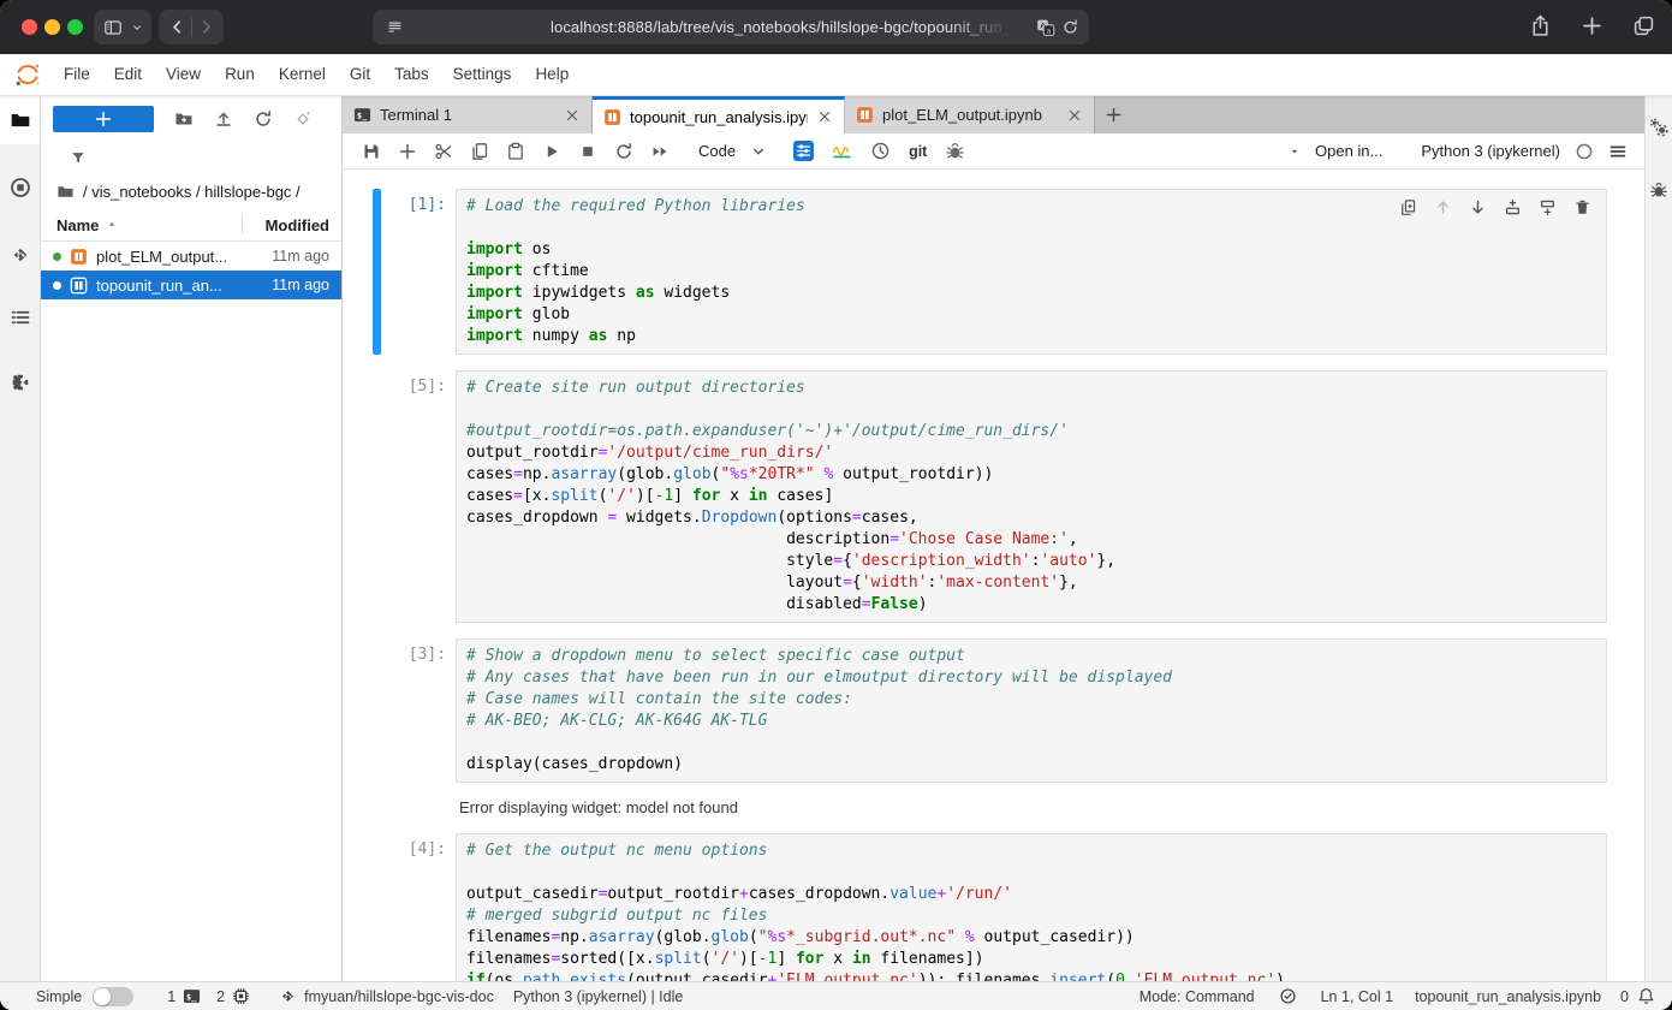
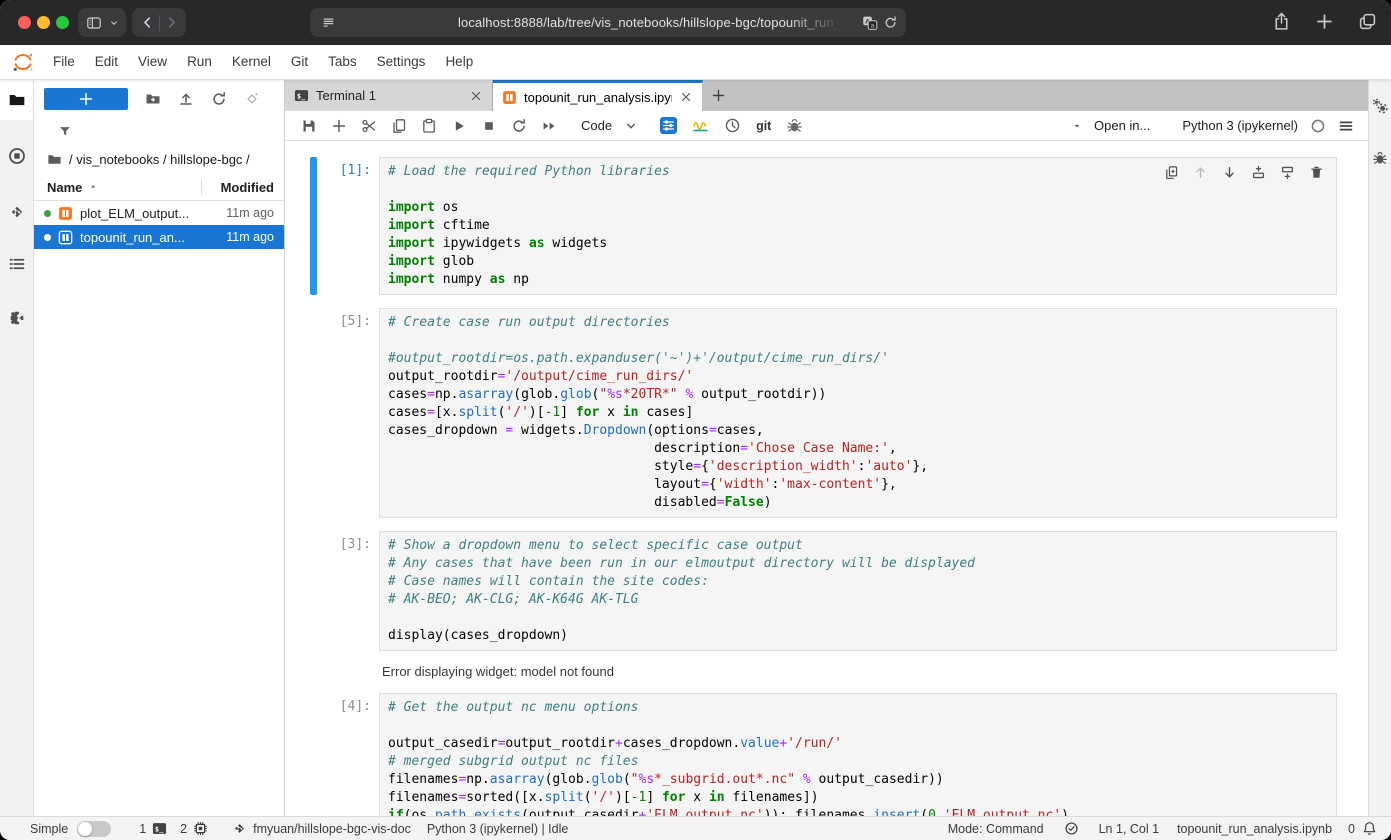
  localhost:8888/lab/tree/vis_notebooks/hillslope-bgc/topo
  File
  Edit
  View
  Run
  Kernel
  Git
  Tabs
  Settings
  Help
  / vis_notebooks / hillslope-bgc /
  Name
  Modified
  plot_ELM_output...
  11m ago
  topounit_run_an...
  11m ago
  $_
  Terminal 1
  topounit_run_analysis.ipy
- plot_ELM_output.ipynb
  Code
  git
  Open in...
  Python 3 (ipykernel)
  [1]:
  # Load the required Python libraries
  import os
  import cftime
  import ipywidgets as widgets
  import glob
  import numpy as np
  [5]:
- # Create site run output directories
+ # Create case run output directories
  #output_rootdir=os.path.expanduser('~')+'/output/cime_run_dirs/'
  output_rootdir='/output/cime_run_dirs/'
  cases=np.asarray(glob.glob("%s*20TR*" % output_rootdir))
  cases=[x.split('/')[-1] for x in cases]
  cases_dropdown = widgets.Dropdown(options=cases,
  description='Chose Case Name:',
  style={'description_width':'auto'},
  layout={'width':'max-content'},
  disabled=False)
  [3]:
  # Show a dropdown menu to select specific case output
  # Any cases that have been run in our elmoutput directory will be displayed
  # Case names will contain the site codes:
  # AK-BEO; AK-CLG; AK-K64G AK-TLG
  display(cases_dropdown)
  Error displaying widget: model not found
  [4]:
  # Get the output nc menu options
  output_casedir=output_rootdir+cases_dropdown.value+'/run/'
  # merged subgrid output nc files
  filenames=np.asarray(glob.glob("%s*_subgrid.out*.nc" % output_casedir))
  filenames=sorted([x.split('/')[-1] for x in filenames])
  Simple
  1
  $_
  2
  fmyuan/hillslope-bgc-vis-doc
  Python 3 (ipykernel) | Idle
  Mode: Command
  Ln 1, Col 1
  topounit_run_analysis.ipynb
  0
